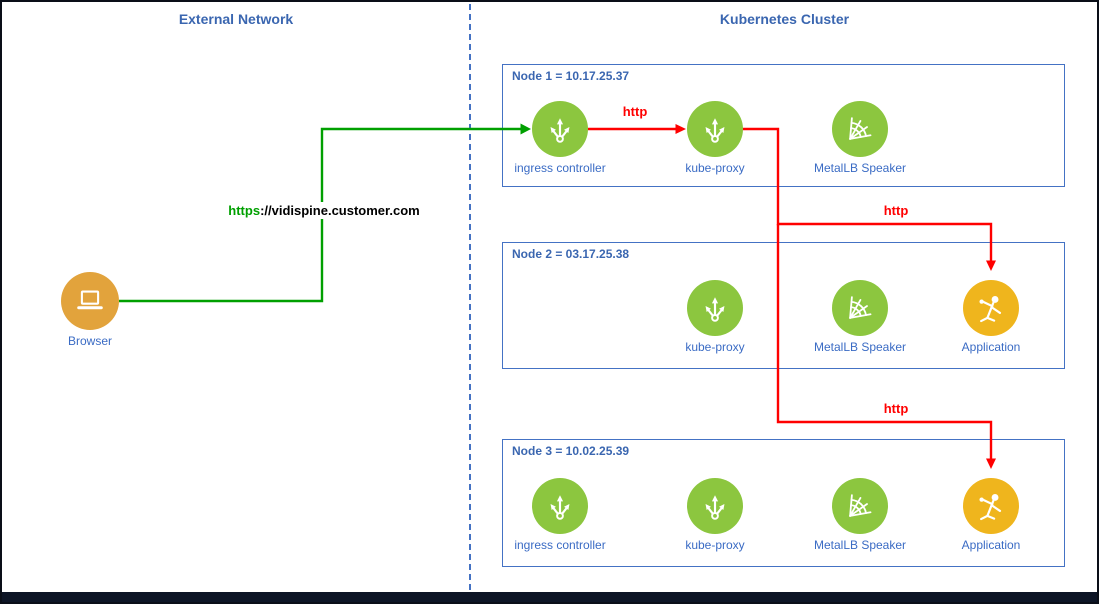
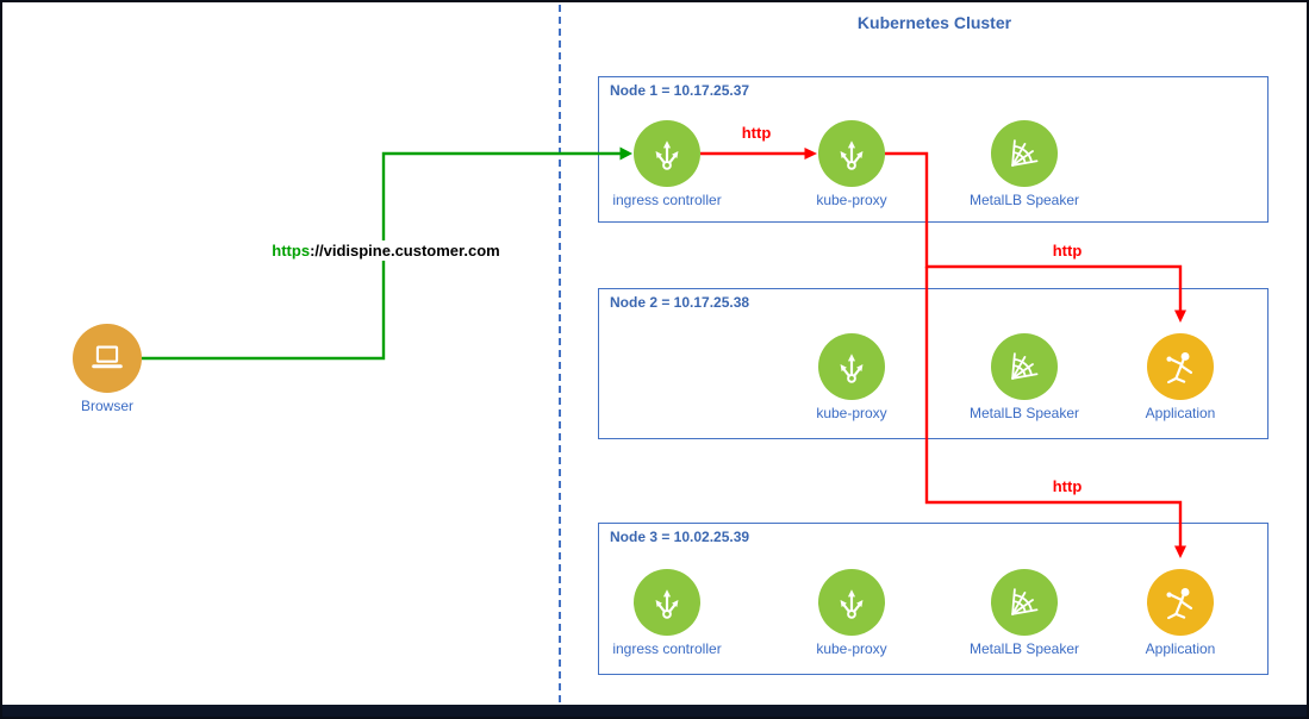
- External Network
  Kubernetes Cluster
  Browser
  Node 1 = 10.17.25.37
  ingress controller
  kube-proxy
  MetalLB Speaker
- Node 2 = 03.17.25.38
+ Node 2 = 10.17.25.38
  kube-proxy
  MetalLB Speaker
  Application
  Node 3 = 10.02.25.39
  ingress controller
  kube-proxy
  MetalLB Speaker
  Application
  https://vidispine.customer.com
  http
  http
  http
